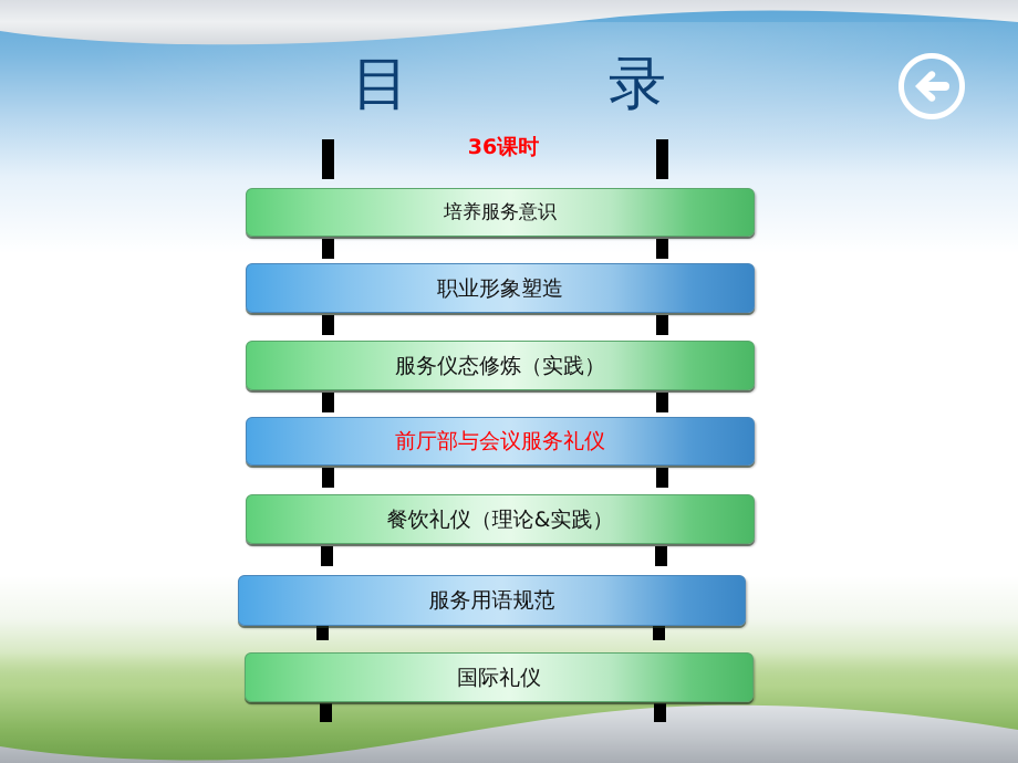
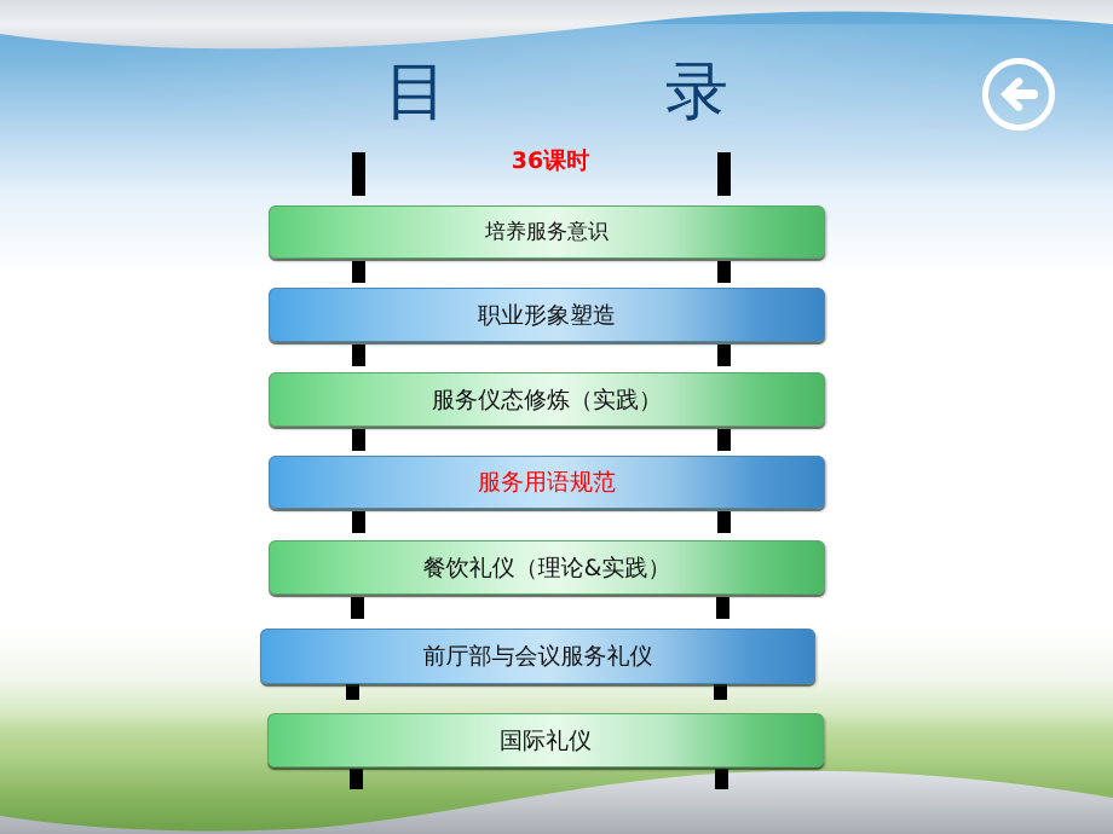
  目 录
  36课时
  培养服务意识
  职业形象塑造
  服务仪态修炼（实践）
- 前厅部与会议服务礼仪
+ 服务用语规范
  餐饮礼仪（理论&实践）
- 服务用语规范
+ 前厅部与会议服务礼仪
  国际礼仪
